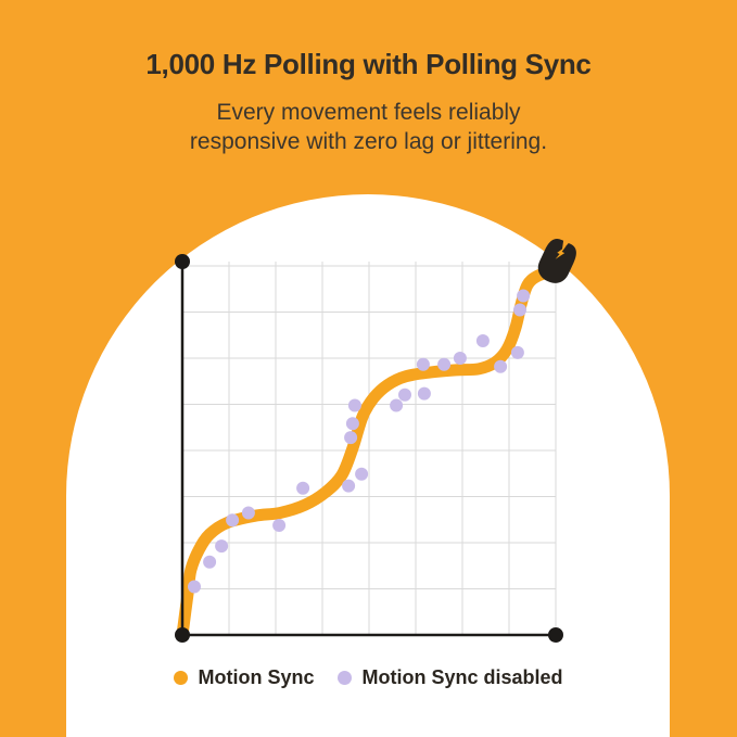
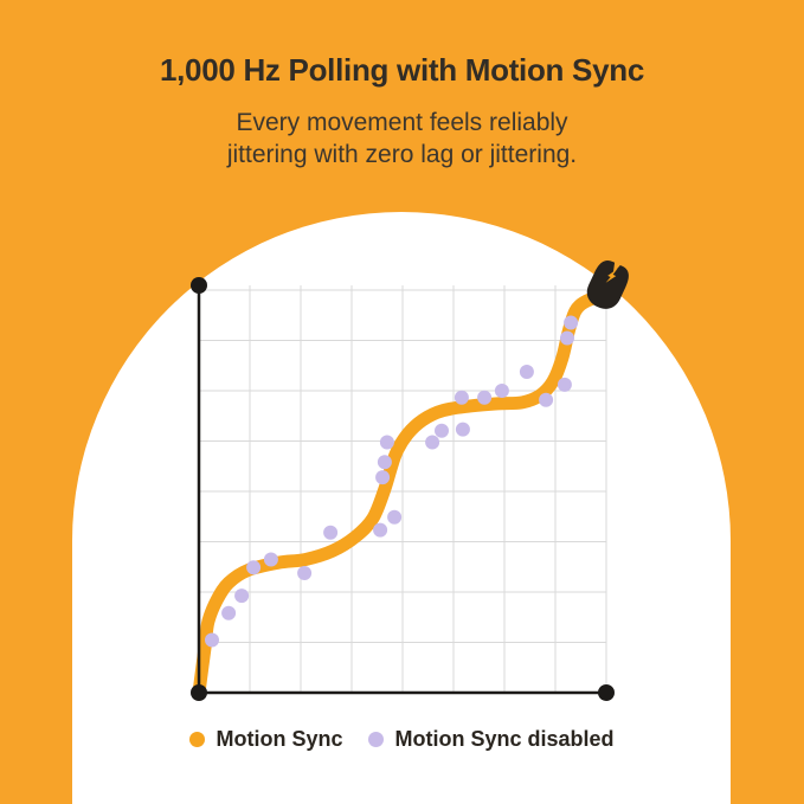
- 1,000 Hz Polling with Polling Sync
+ 1,000 Hz Polling with Motion Sync
  Every movement feels reliably
- responsive with zero lag or jittering.
+ jittering with zero lag or jittering.
  Motion Sync
  Motion Sync disabled
